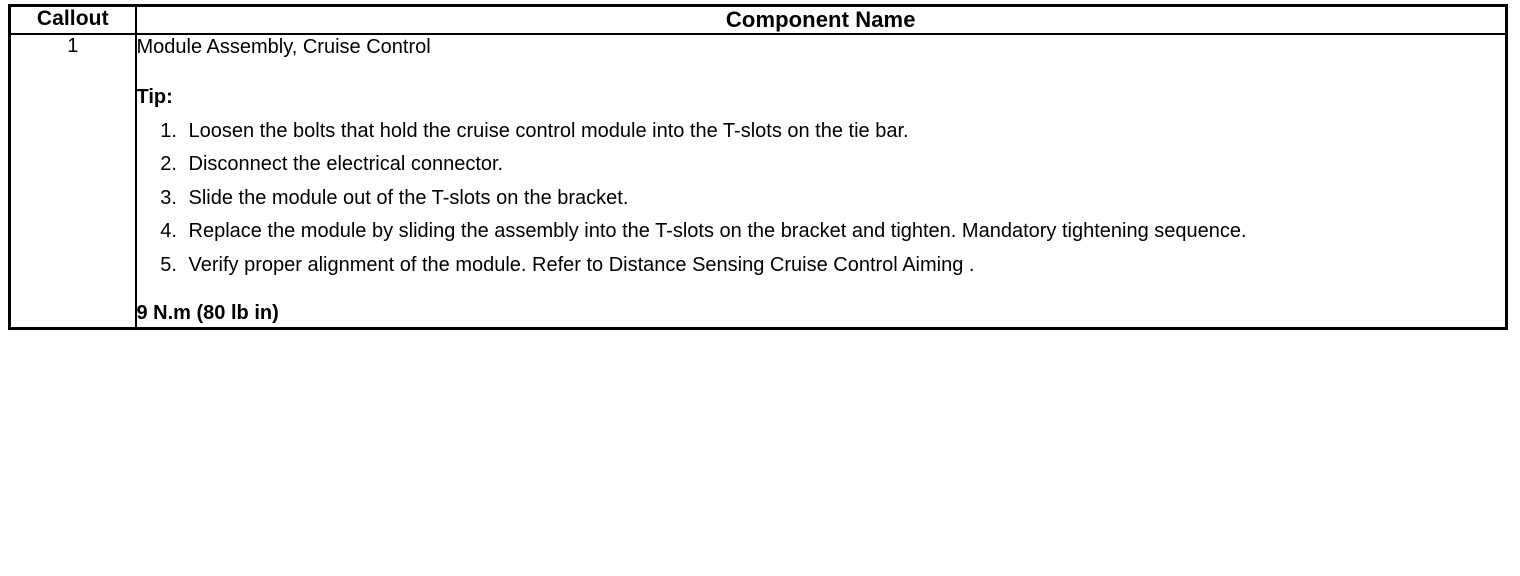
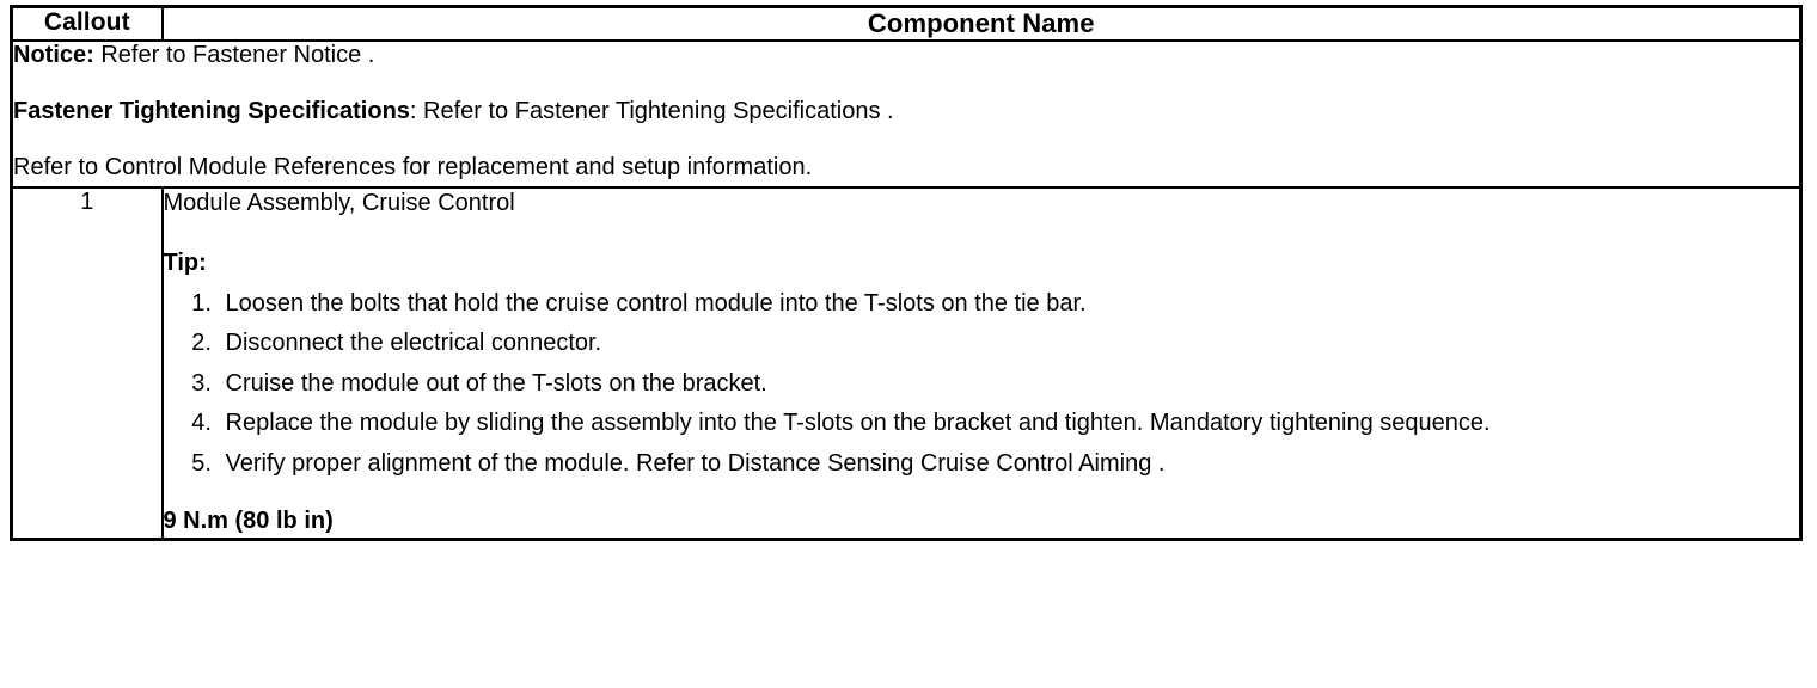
  Callout	Component Name
+ Notice: Refer to Fastener Notice . Fastener Tightening Specifications: Refer to Fastener Tightening Specifications . Refer to Control Module References for replacement and setup information.
- 1	Module Assembly, Cruise Control Tip: Loosen the bolts that hold the cruise control module into the T-slots on the tie bar. Disconnect the electrical connector. Slide the module out of the T-slots on the bracket. Replace the module by sliding the assembly into the T-slots on the bracket and tighten. Mandatory tightening sequence. Verify proper alignment of the module. Refer to Distance Sensing Cruise Control Aiming . 9 N.m (80 lb in)
+ 1	Module Assembly, Cruise Control Tip: Loosen the bolts that hold the cruise control module into the T-slots on the tie bar. Disconnect the electrical connector. Cruise the module out of the T-slots on the bracket. Replace the module by sliding the assembly into the T-slots on the bracket and tighten. Mandatory tightening sequence. Verify proper alignment of the module. Refer to Distance Sensing Cruise Control Aiming . 9 N.m (80 lb in)
